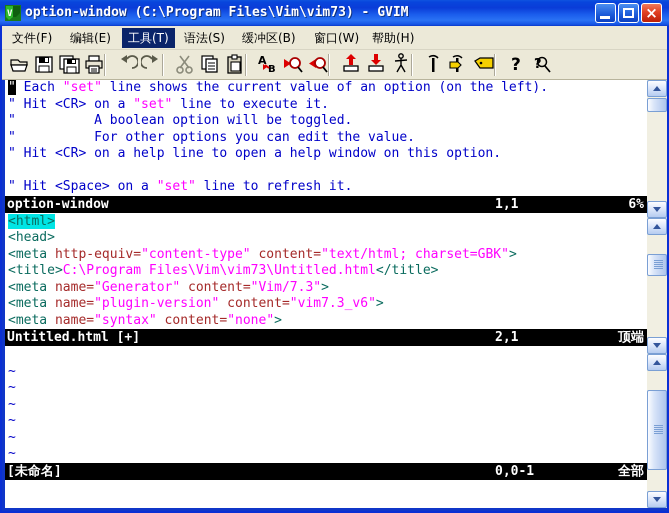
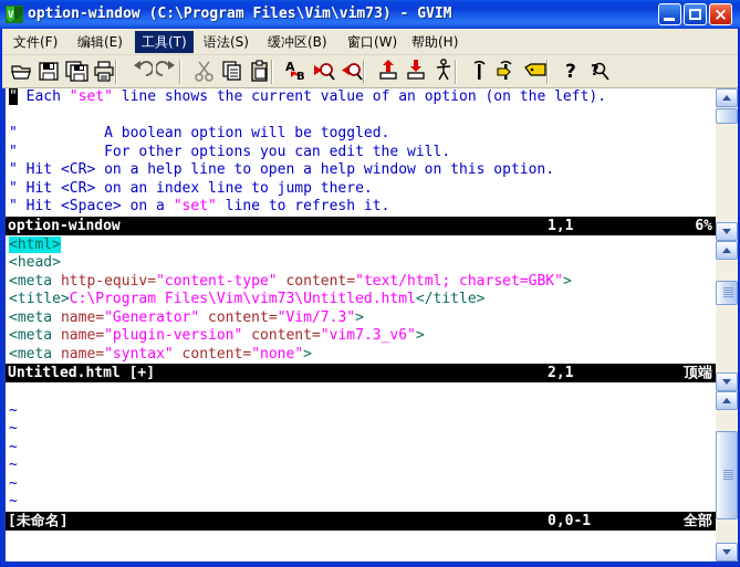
  V
  option-window (C:\Program Files\Vim\vim73) - GVIM
  ×
  文件(F)
  编辑(E)
  工具(T)
  语法(S)
  缓冲区(B)
  窗口(W)
  帮助(H)
  A
  B
  ?
  " Each "set" line shows the current value of an option (on the left).
- " Hit <CR> on a "set" line to execute it.
  " A boolean option will be toggled.
- " For other options you can edit the value.
+ " For other options you can edit the will.
  " Hit <CR> on a help line to open a help window on this option.
+ " Hit <CR> on an index line to jump there.
  " Hit <Space> on a "set" line to refresh it.
  option-window
  1,1
  6%
  <html>
  <head>
  <meta http-equiv="content-type" content="text/html; charset=GBK">
  <title>C:\Program Files\Vim\vim73\Untitled.html</title>
  <meta name="Generator" content="Vim/7.3">
  <meta name="plugin-version" content="vim7.3_v6">
  <meta name="syntax" content="none">
  Untitled.html [+]
  2,1
  顶端
  ~
  ~
  ~
  ~
  ~
  ~
  [未命名]
  0,0-1
  全部
